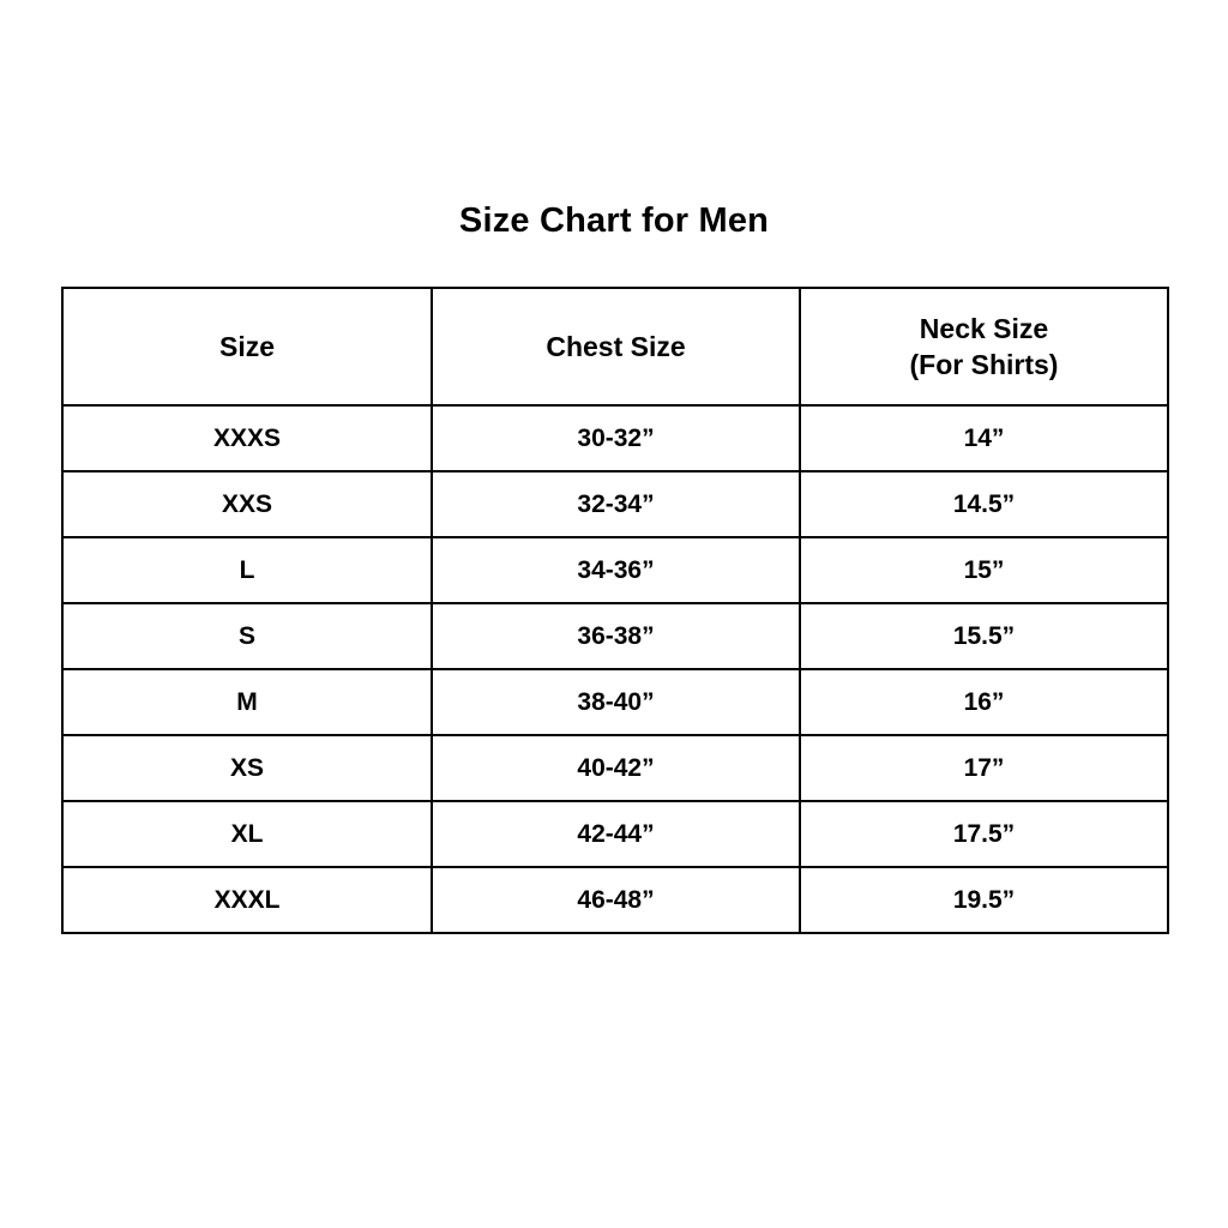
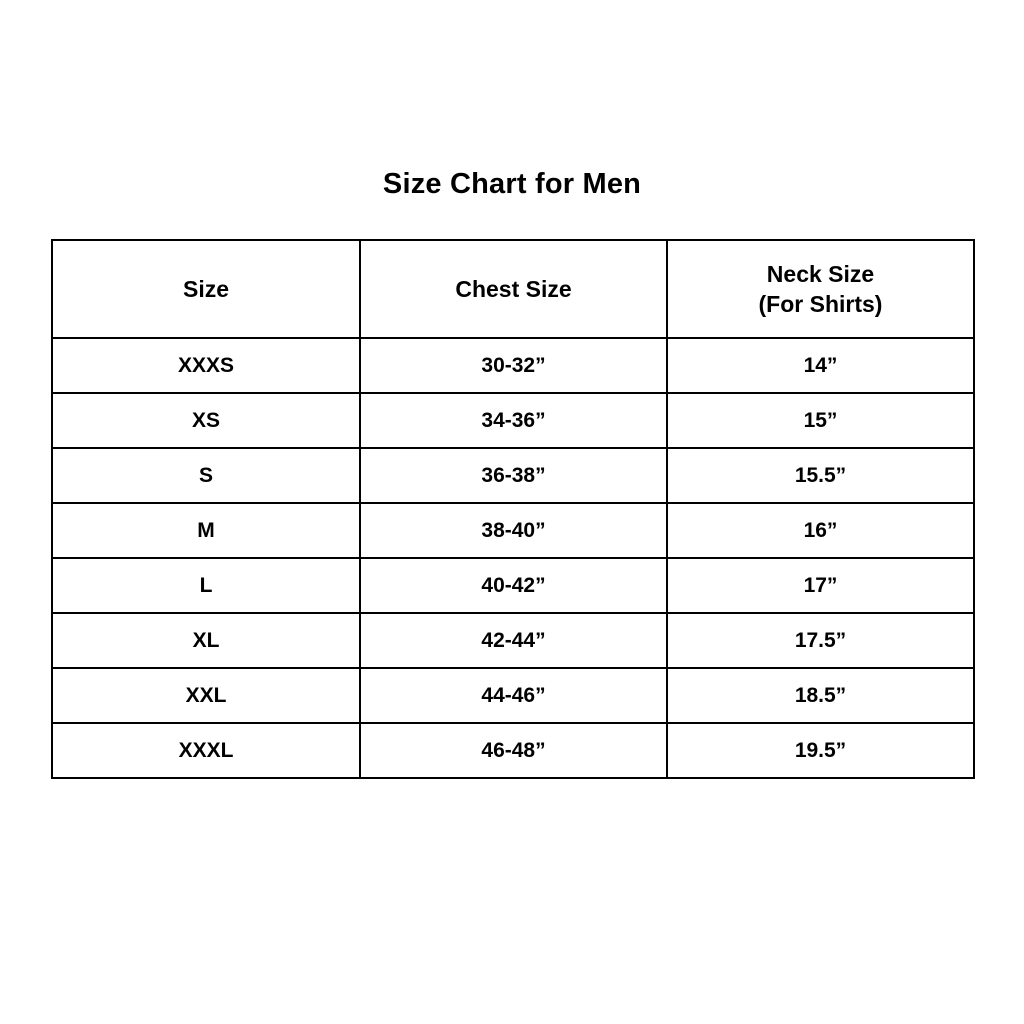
  Size Chart for Men
  Size	Chest Size	Neck Size (For Shirts)
  XXXS	30-32”	14”
- XXS	32-34”	14.5”
- L	34-36”	15”
+ XS	34-36”	15”
  S	36-38”	15.5”
  M	38-40”	16”
- XS	40-42”	17”
+ L	40-42”	17”
  XL	42-44”	17.5”
+ XXL	44-46”	18.5”
  XXXL	46-48”	19.5”
